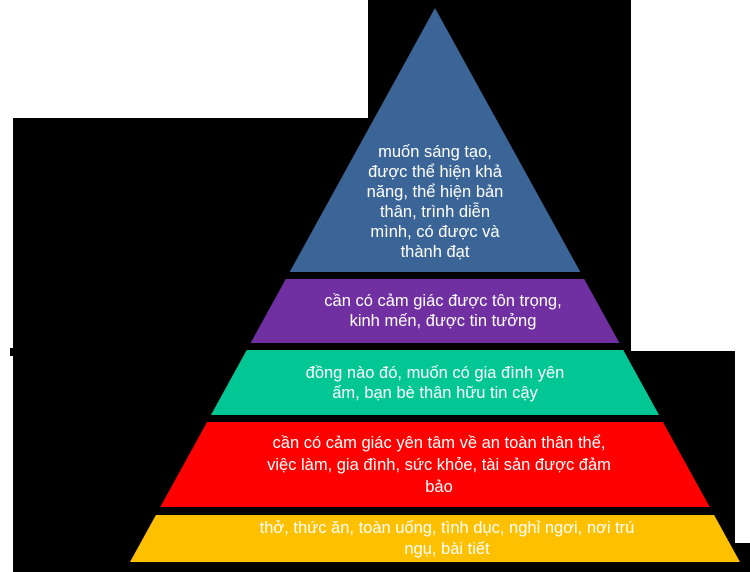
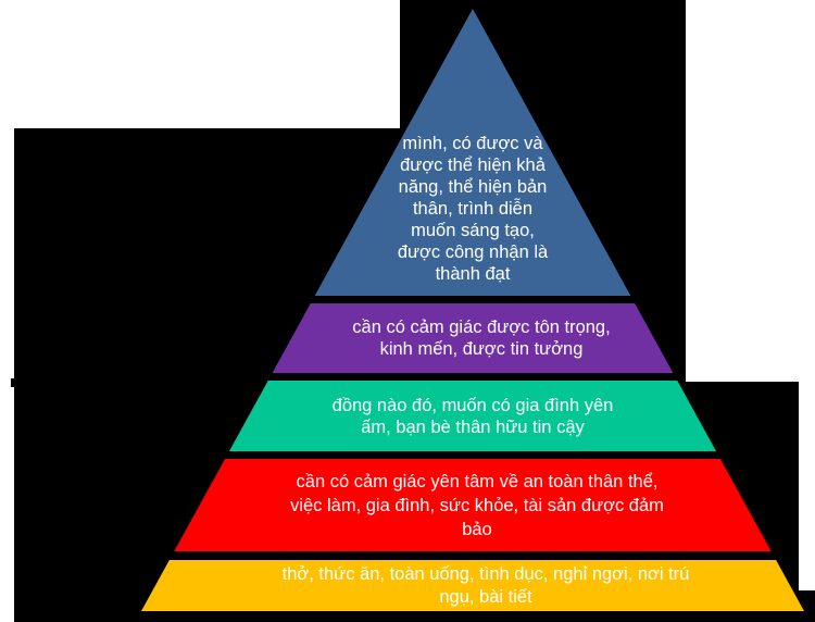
- muốn sáng tạo,
+ mình, có được và
  được thể hiện khả
  năng, thể hiện bản
  thân, trình diễn
- mình, có được và
+ muốn sáng tạo,
+ được công nhận là
  thành đạt
  cần có cảm giác được tôn trọng,
  kinh mến, được tin tưởng
  đồng nào đó, muốn có gia đình yên
  ấm, bạn bè thân hữu tin cậy
  cần có cảm giác yên tâm về an toàn thân thể,
  việc làm, gia đình, sức khỏe, tài sản được đảm
  bảo
  thở, thức ăn, toàn uống, tình dục, nghỉ ngơi, nơi trú
  ngụ, bài tiết
